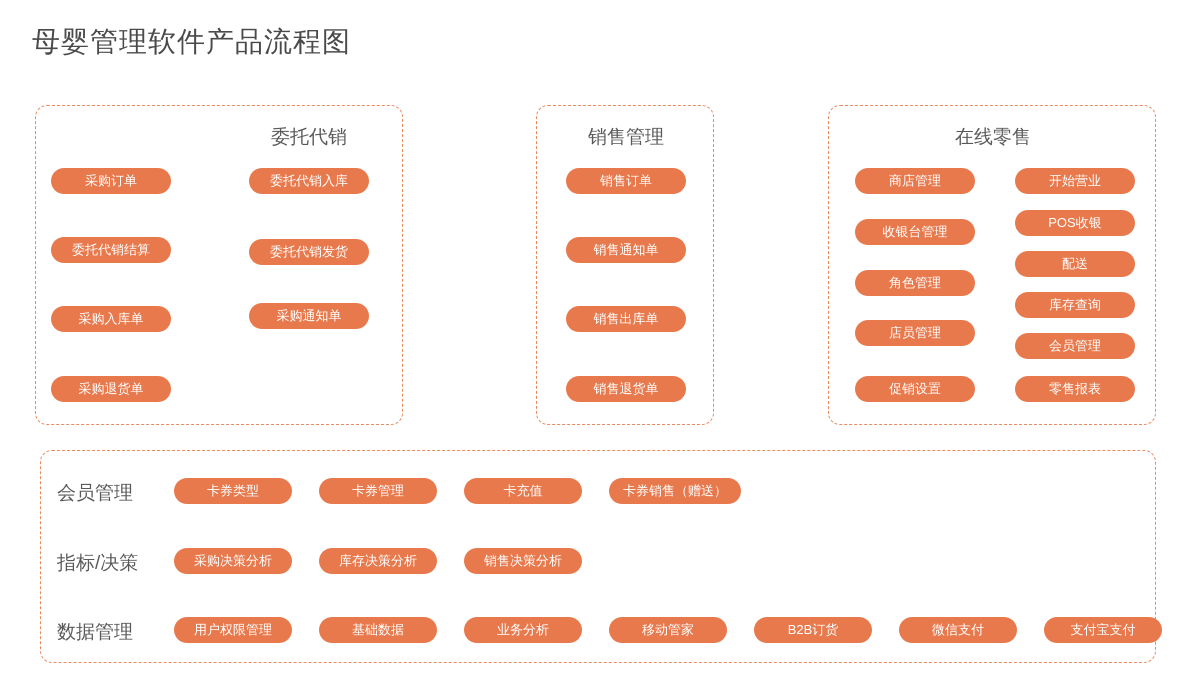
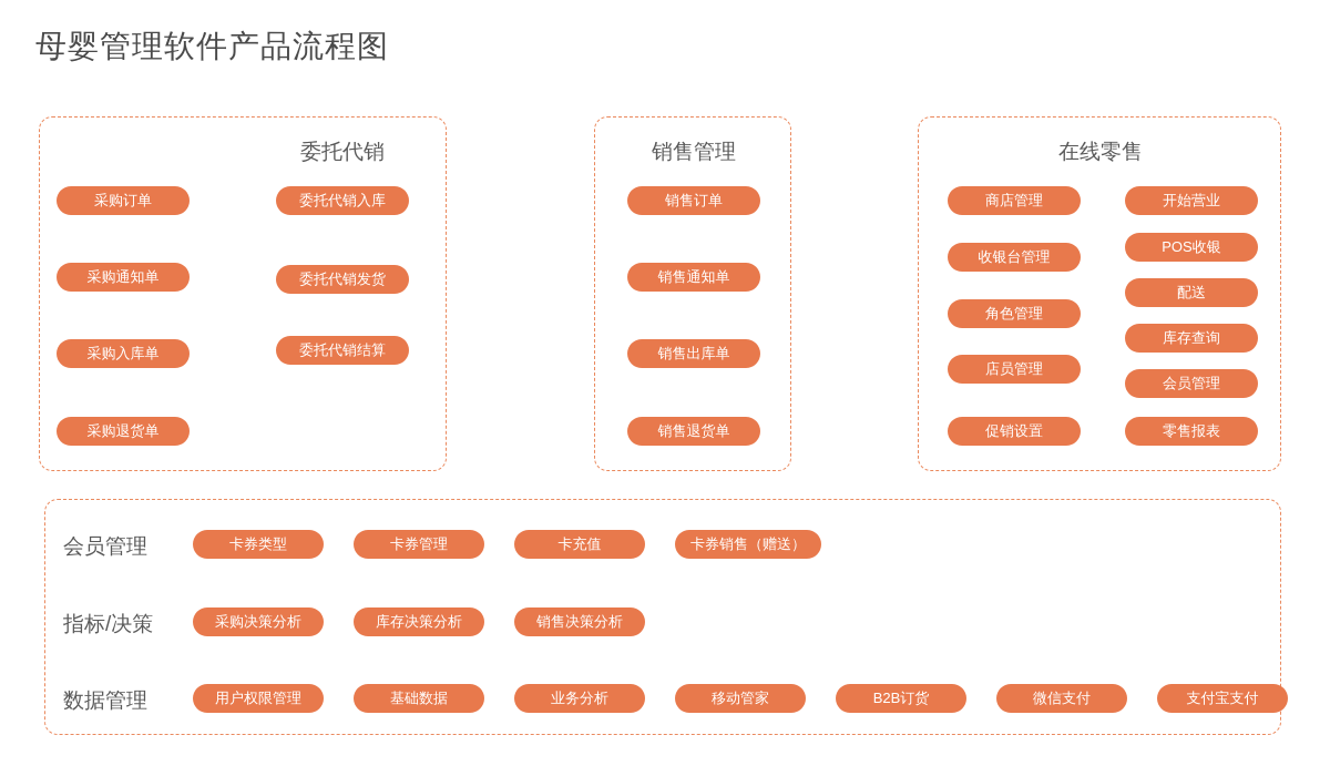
  母婴管理软件产品流程图
  委托代销
  采购订单
- 委托代销结算
+ 采购通知单
  采购入库单
  采购退货单
  委托代销入库
  委托代销发货
- 采购通知单
+ 委托代销结算
  销售管理
  销售订单
  销售通知单
  销售出库单
  销售退货单
  在线零售
  商店管理
  收银台管理
  角色管理
  店员管理
  促销设置
  开始营业
  POS收银
  配送
  库存查询
  会员管理
  零售报表
  会员管理
  卡券类型
  卡券管理
  卡充值
  卡券销售（赠送）
  指标/决策
  采购决策分析
  库存决策分析
  销售决策分析
  数据管理
  用户权限管理
  基础数据
  业务分析
  移动管家
  B2B订货
  微信支付
  支付宝支付
